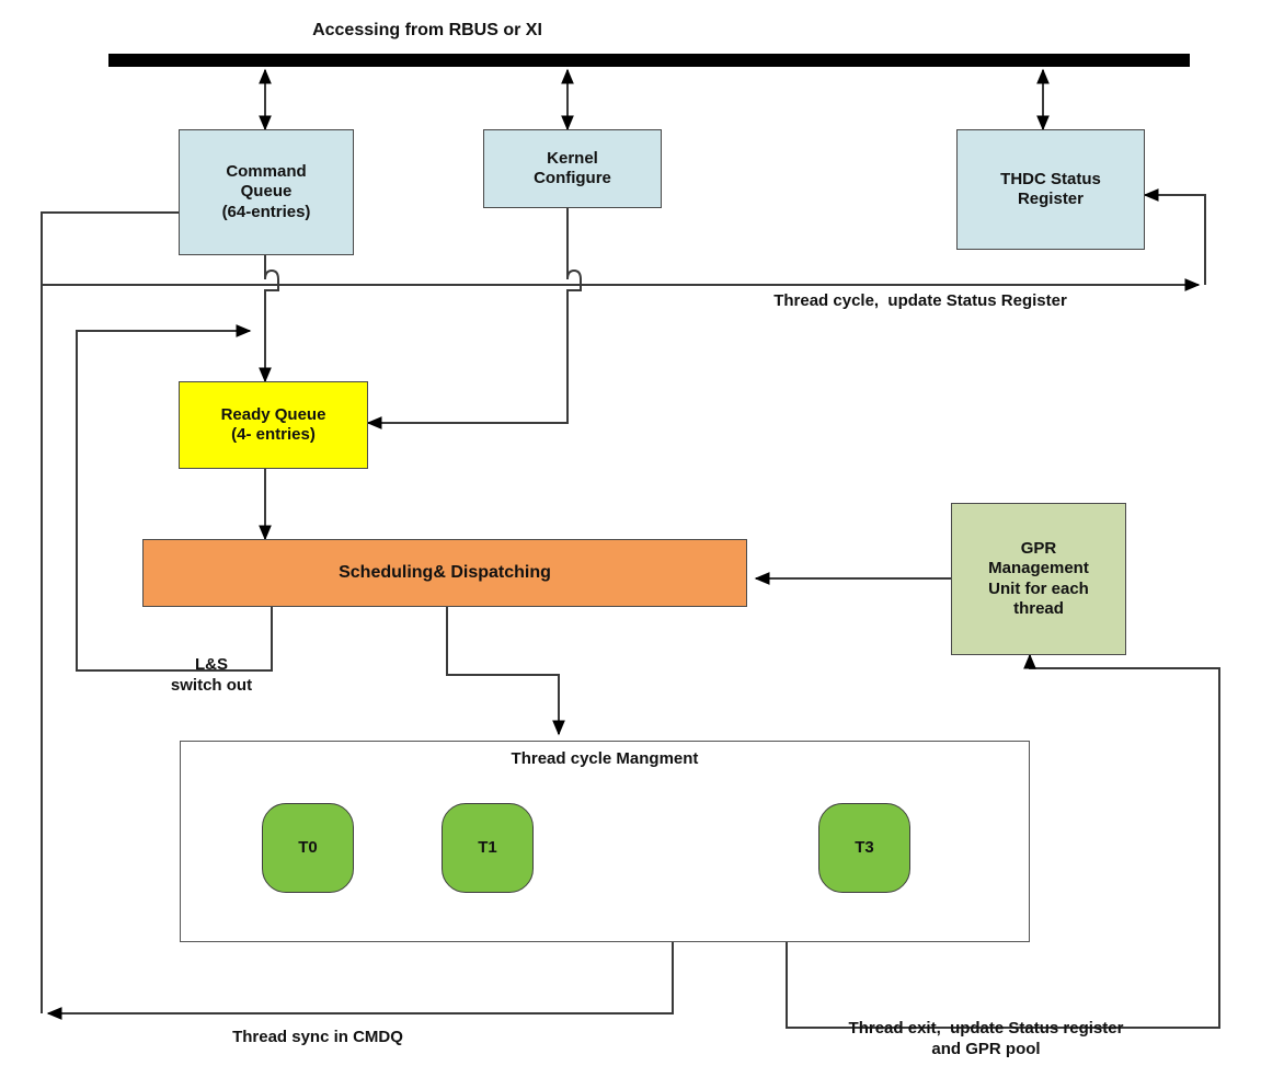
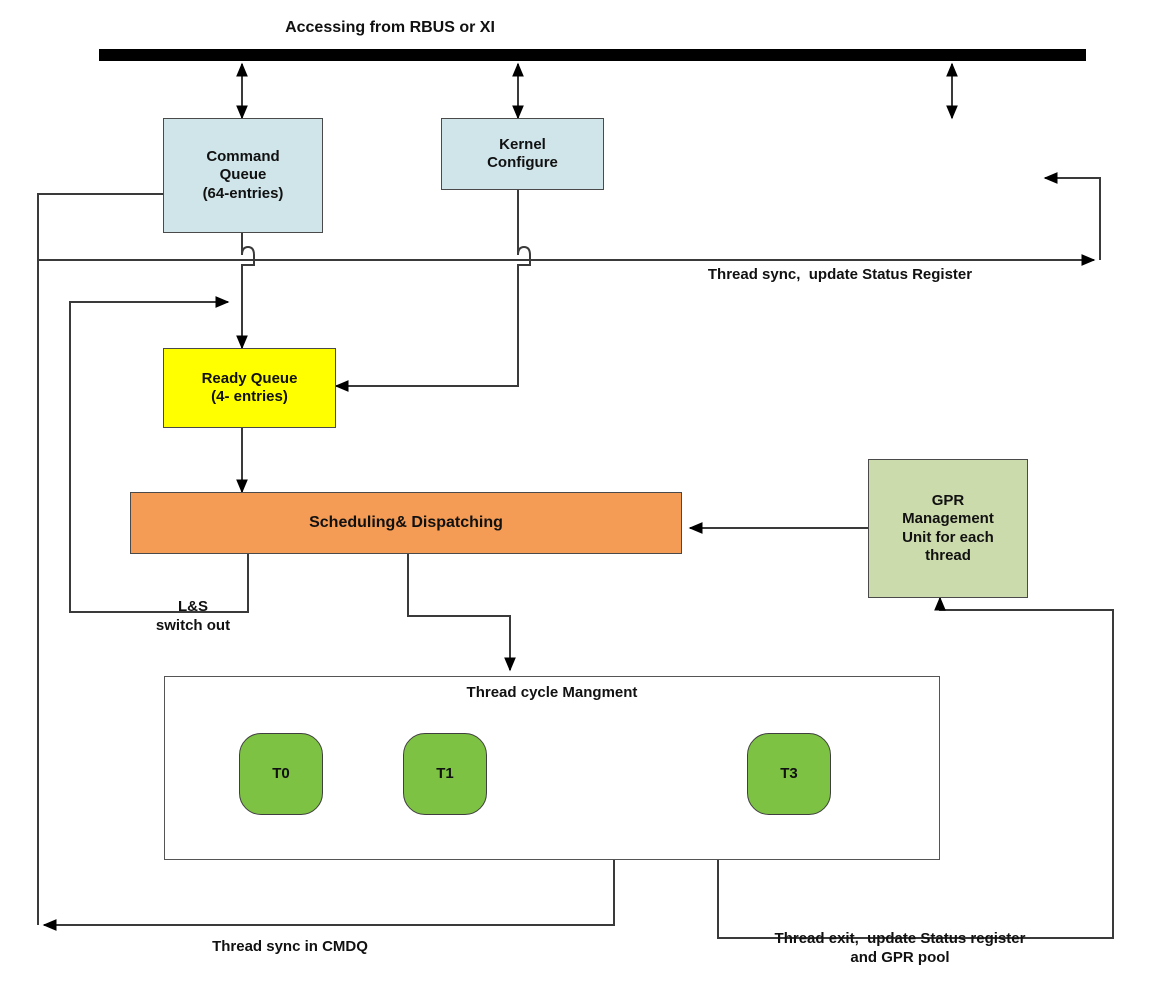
  Accessing from RBUS or XI
  Command
  Queue
  (64-entries)
  Kernel
  Configure
- THDC Status
- Register
  Ready Queue
  (4- entries)
  Scheduling& Dispatching
  GPR
  Management
  Unit for each
  thread
  Thread cycle Mangment
  T0
  T1
  T3
- Thread cycle, update Status Register
+ Thread sync, update Status Register
  L&S
  switch out
  Thread sync in CMDQ
  Thread exit, update Status register
  and GPR pool
